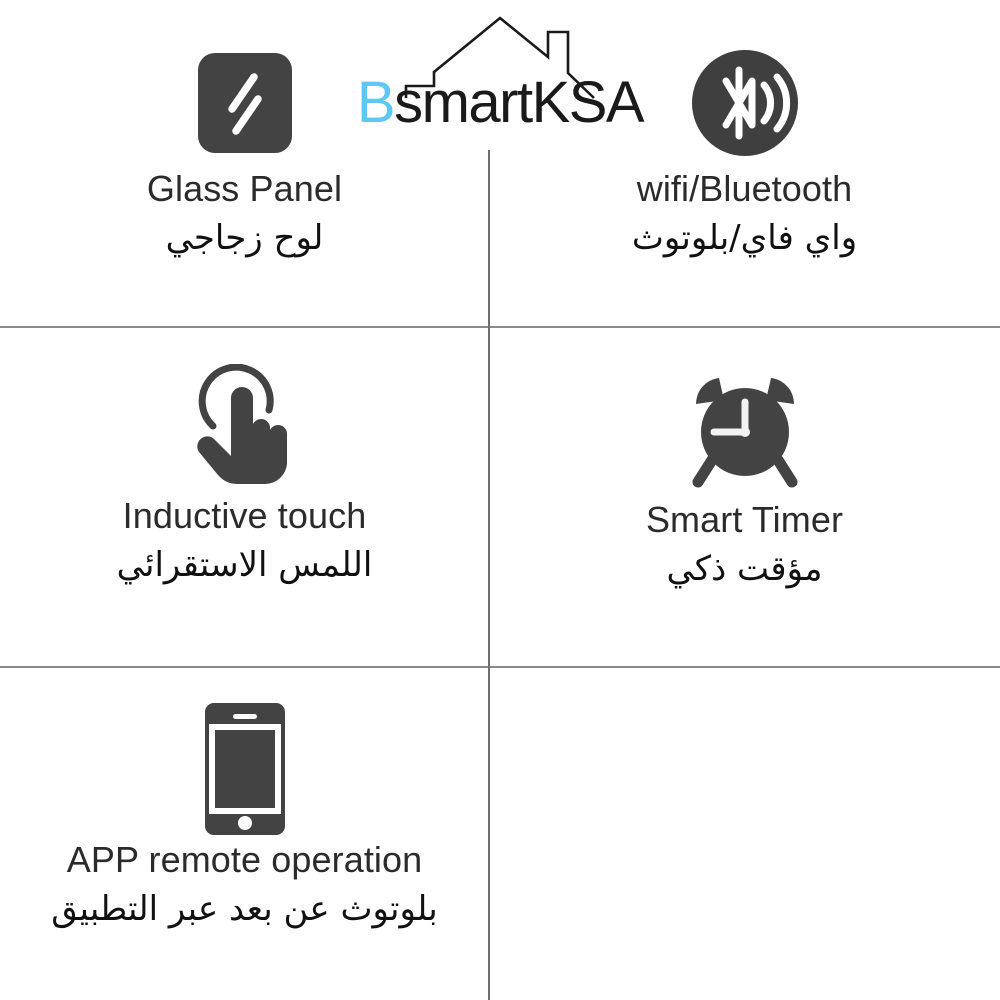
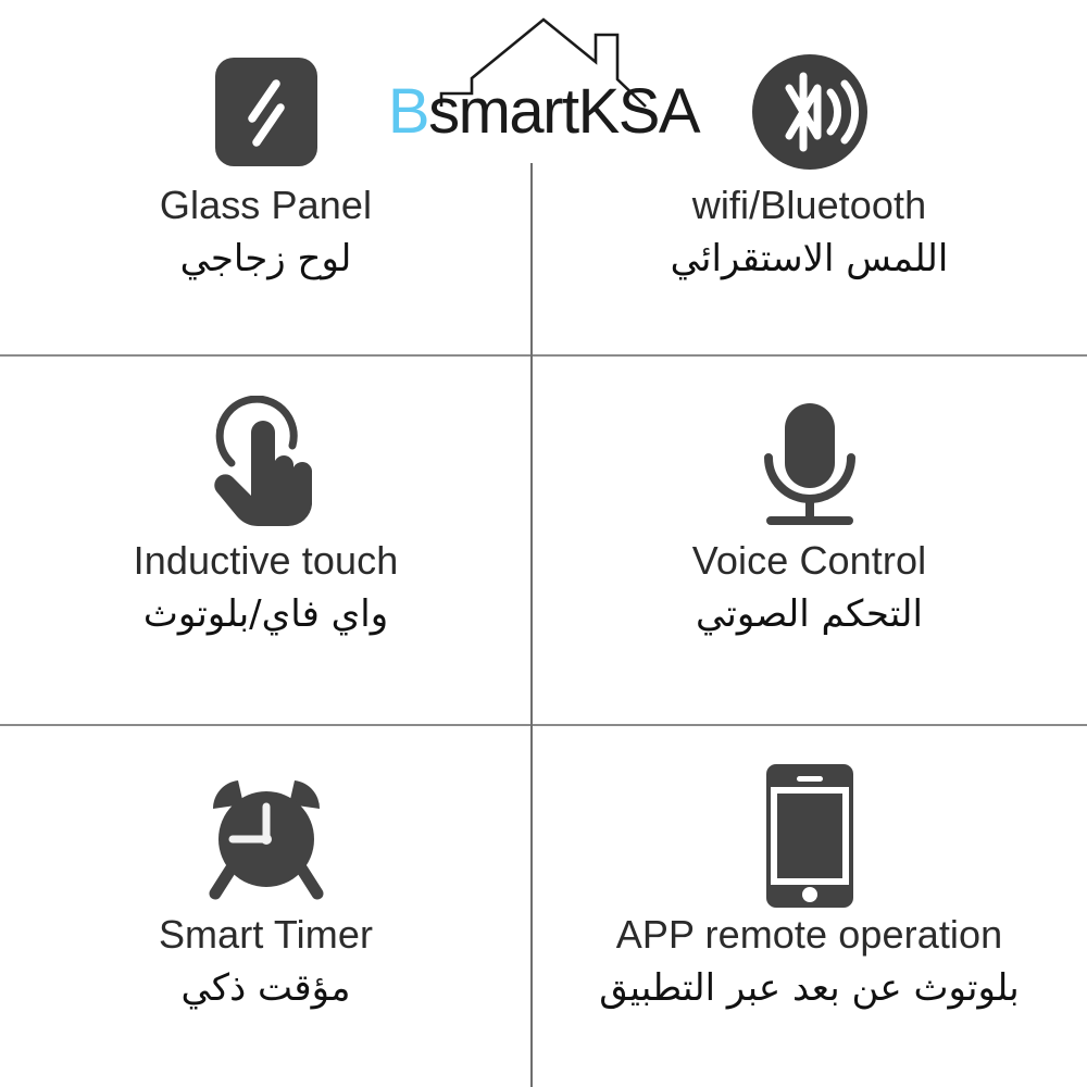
  BsmartKSA
  Glass Panel
  لوح زجاجي
  wifi/Bluetooth
- واي فاي/بلوتوث
+ اللمس الاستقرائي
  Inductive touch
- اللمس الاستقرائي
+ واي فاي/بلوتوث
+ Voice Control
+ التحكم الصوتي
  Smart Timer
  مؤقت ذكي
  APP remote operation
  بلوتوث عن بعد عبر التطبيق
